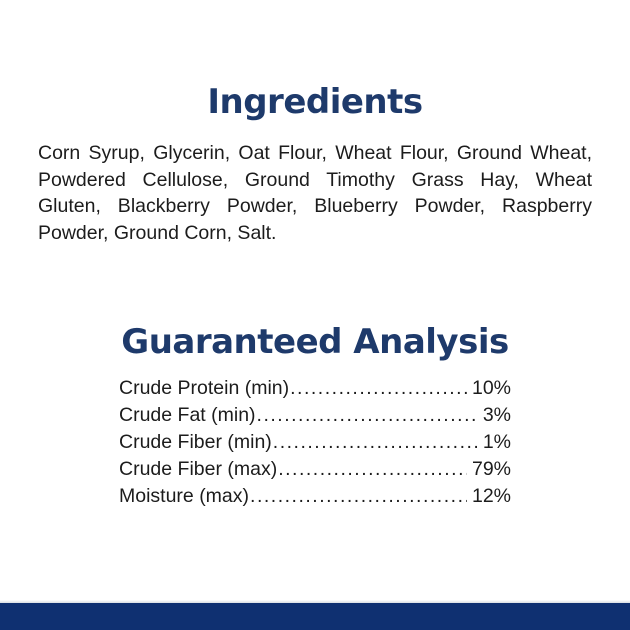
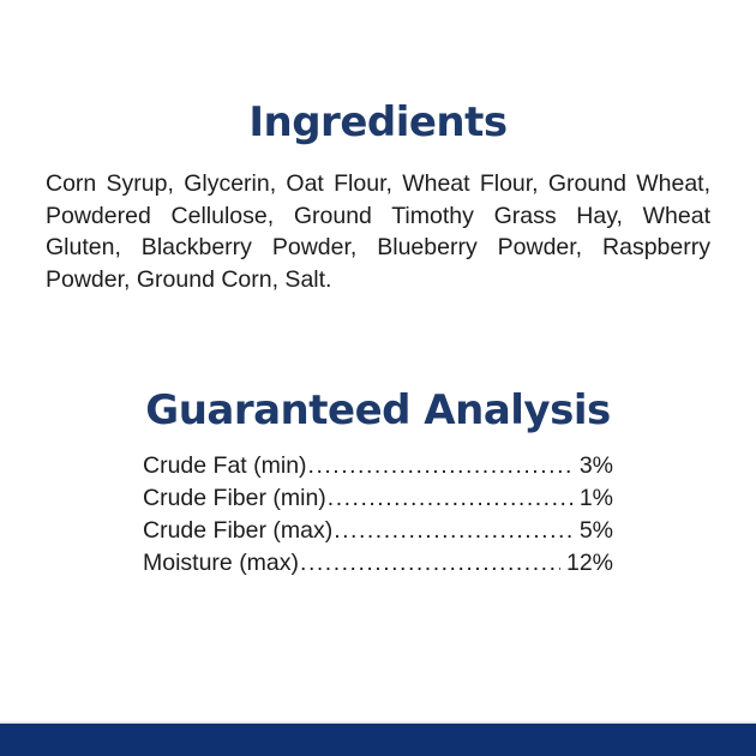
  Ingredients
  Corn Syrup, Glycerin, Oat Flour, Wheat Flour, Ground Wheat, Powdered Cellulose, Ground Timothy Grass Hay, Wheat Gluten, Blackberry Powder, Blueberry Powder, Raspberry Powder, Ground Corn, Salt.
  Guaranteed Analysis
- Crude Protein (min)
- 10%
  Crude Fat (min)
  3%
  Crude Fiber (min)
  1%
  Crude Fiber (max)
- 79%
+ 5%
  Moisture (max)
  12%
